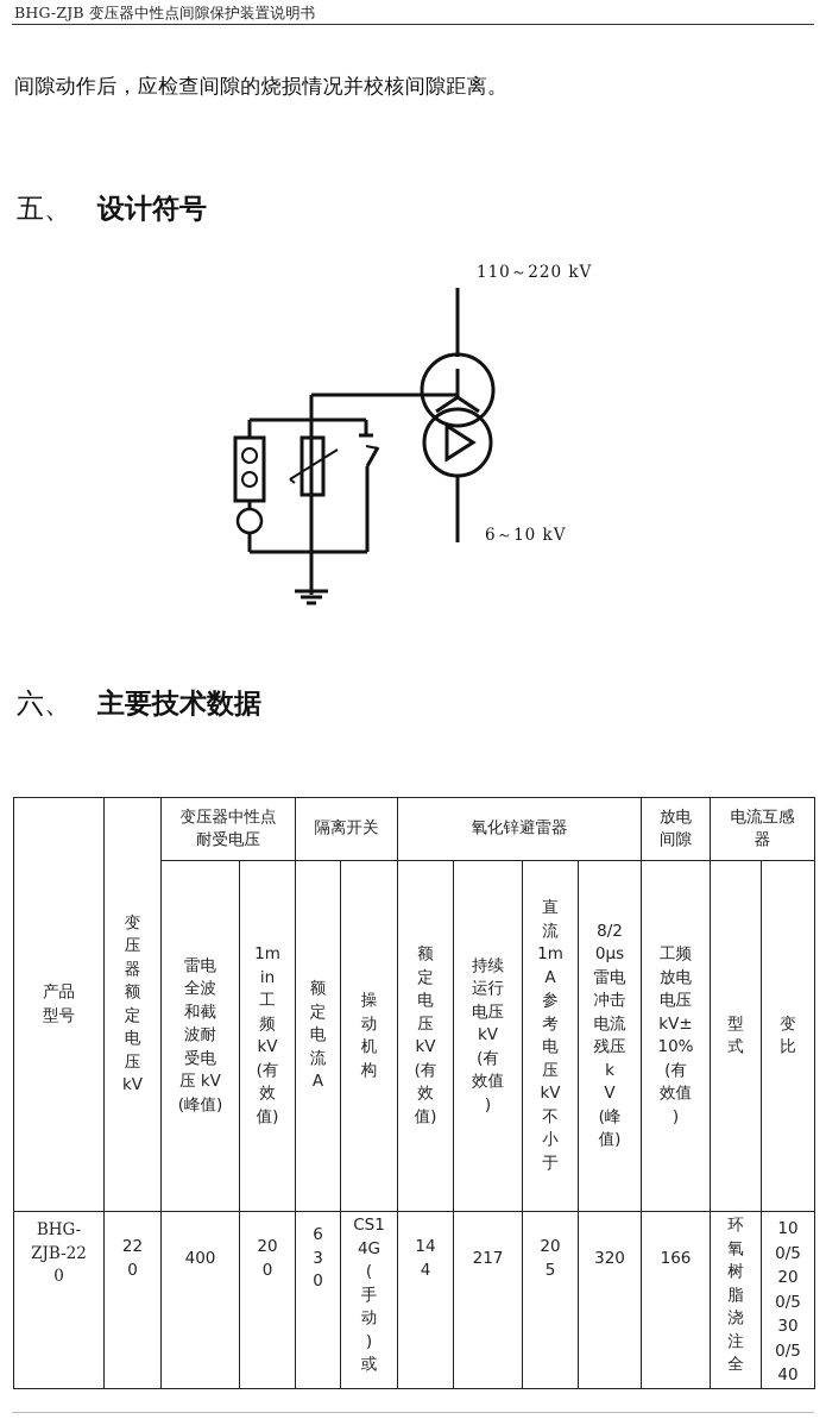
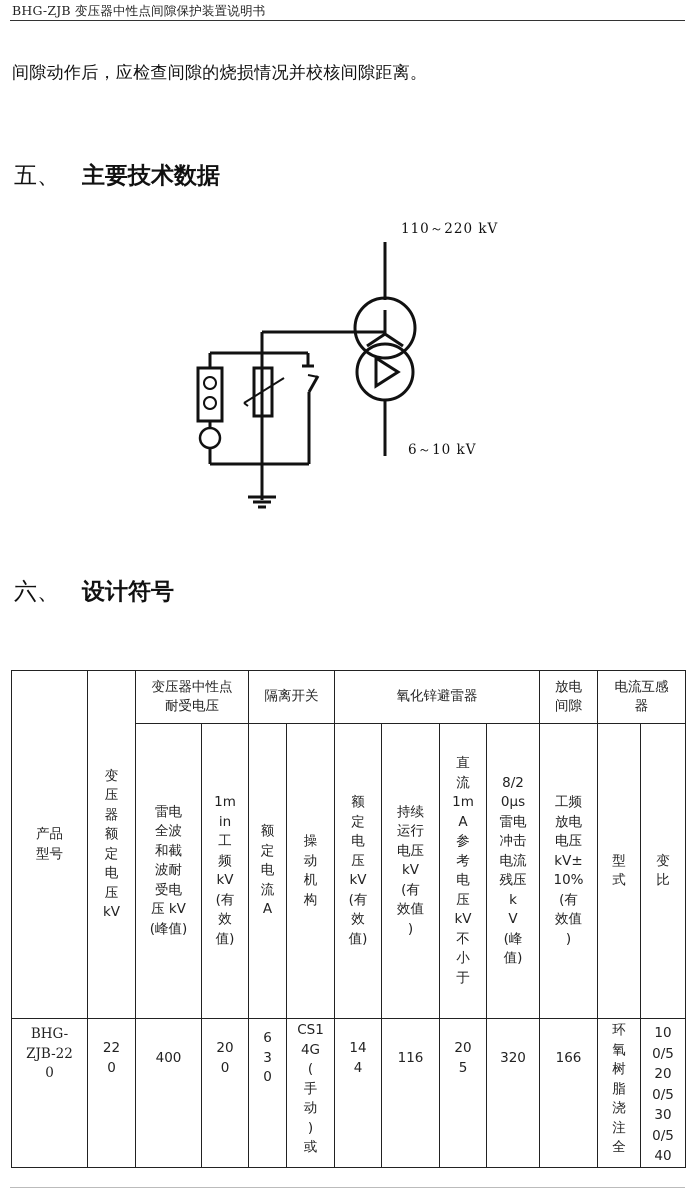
  BHG-ZJB 变压器中性点间隙保护装置说明书
  间隙动作后，应检查间隙的烧损情况并校核间隙距离。
- 五、 设计符号
+ 五、 主要技术数据
  110～220 kV
  6～10 kV
- 六、 主要技术数据
+ 六、 设计符号
  产品 型号	变 压 器 额 定 电 压 kV	变压器中性点 耐受电压	隔离开关	氧化锌避雷器	放电 间隙	电流互感 器
  雷电 全波 和截 波耐 受电 压 kV (峰值)	1m in 工 频 kV (有 效 值)	额 定 电 流 A	操 动 机 构	额 定 电 压 kV (有 效 值)	持续 运行 电压 kV (有 效值 )	直 流 1m A 参 考 电 压 kV 不 小 于	8/2 0μs 雷电 冲击 电流 残压 k V (峰 值)	工频 放电 电压 kV± 10% (有 效值 )	型 式	变 比
- BHG- ZJB-22 0	22 0	400	20 0	6 3 0	CS1 4G ( 手 动 ) 或	14 4	217	20 5	320	166	环 氧 树 脂 浇 注 全	10 0/5 20 0/5 30 0/5 40
+ BHG- ZJB-22 0	22 0	400	20 0	6 3 0	CS1 4G ( 手 动 ) 或	14 4	116	20 5	320	166	环 氧 树 脂 浇 注 全	10 0/5 20 0/5 30 0/5 40
